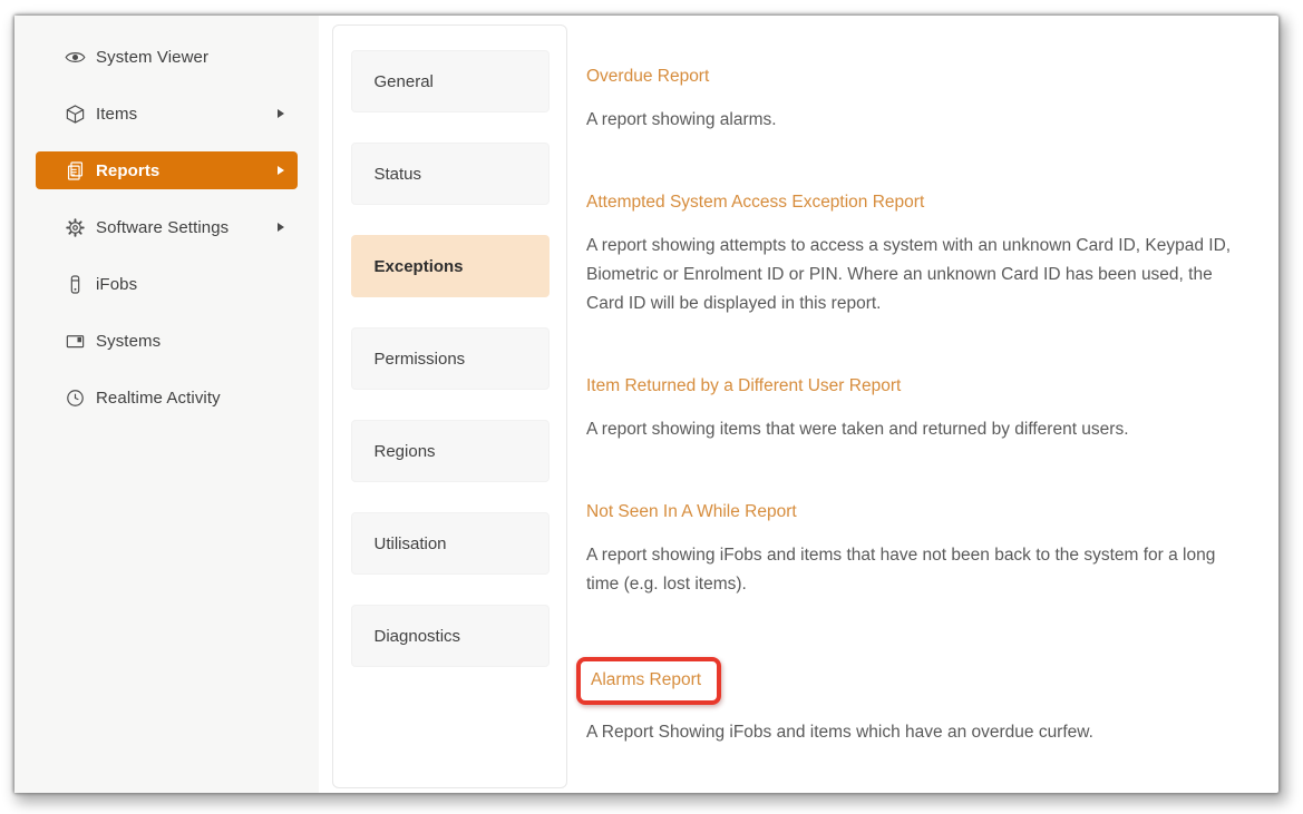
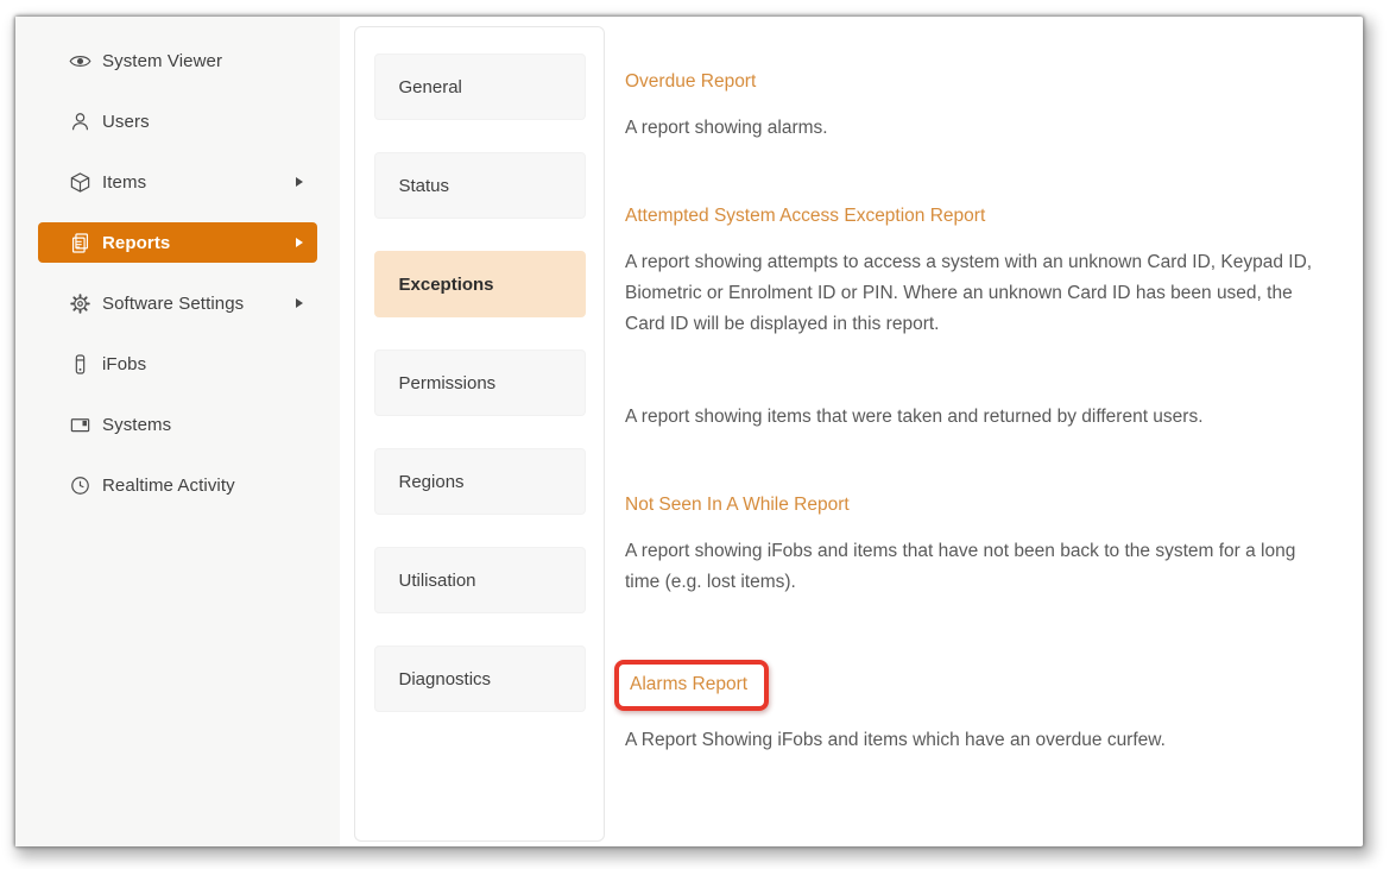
  System Viewer
+ Users
  Items
  Reports
  Software Settings
  iFobs
  Systems
  Realtime Activity
  General
  Status
  Exceptions
  Permissions
  Regions
  Utilisation
  Diagnostics
  Overdue Report
  A report showing alarms.
  Attempted System Access Exception Report
  A report showing attempts to access a system with an unknown Card ID, Keypad ID, Biometric or Enrolment ID or PIN. Where an unknown Card ID has been used, the Card ID will be displayed in this report.
- Item Returned by a Different User Report
  A report showing items that were taken and returned by different users.
  Not Seen In A While Report
  A report showing iFobs and items that have not been back to the system for a long time (e.g. lost items).
  Alarms Report
  A Report Showing iFobs and items which have an overdue curfew.
